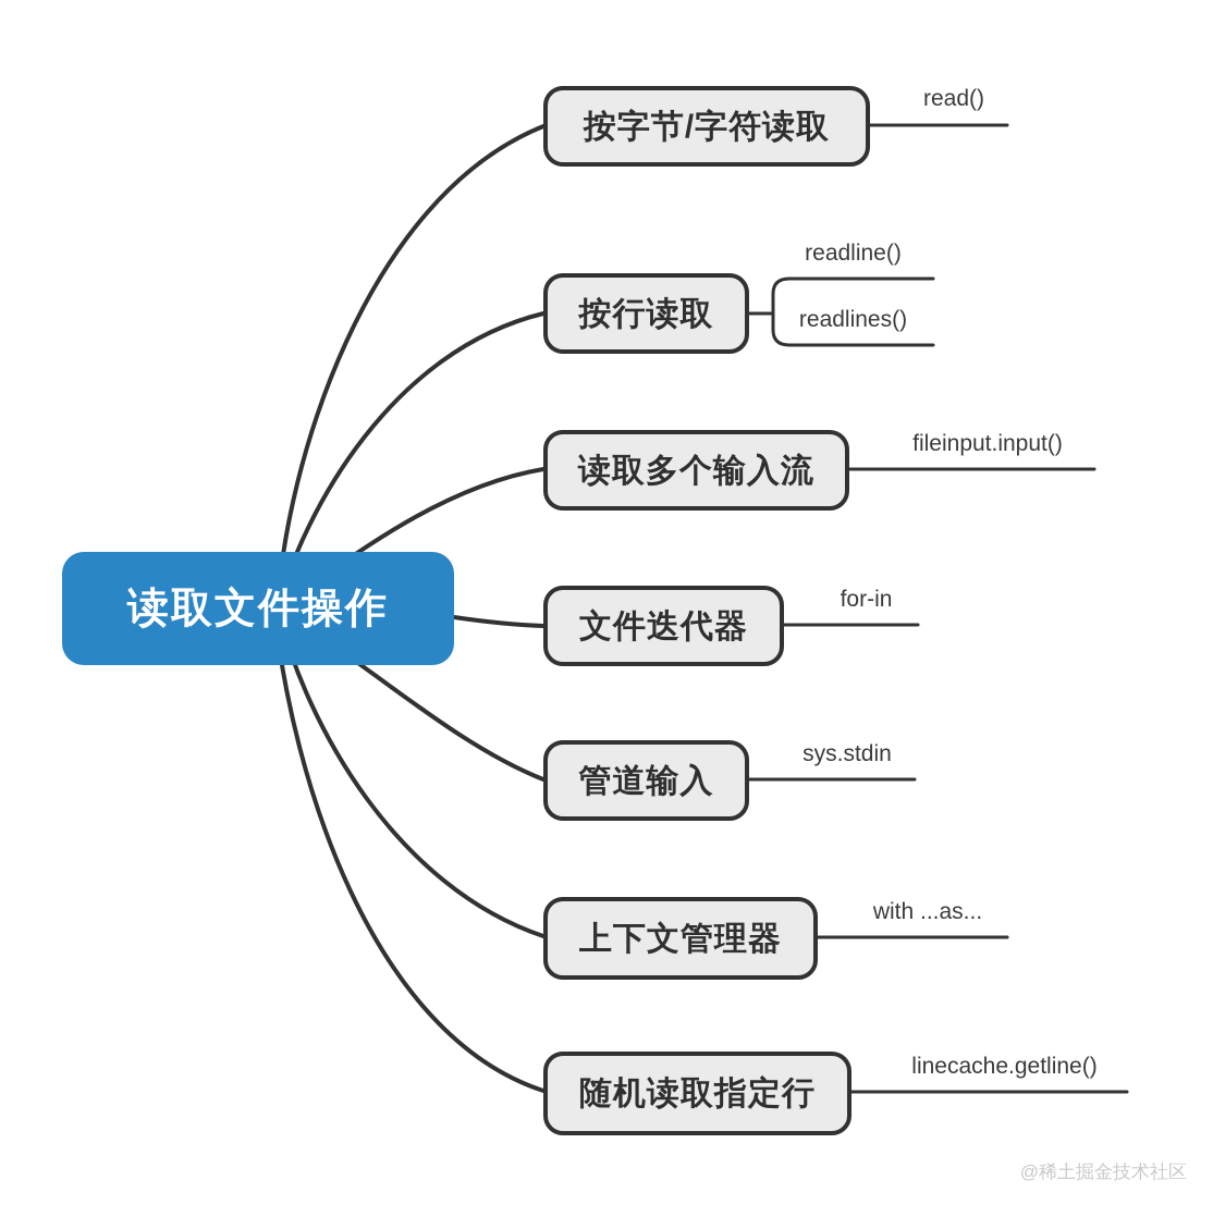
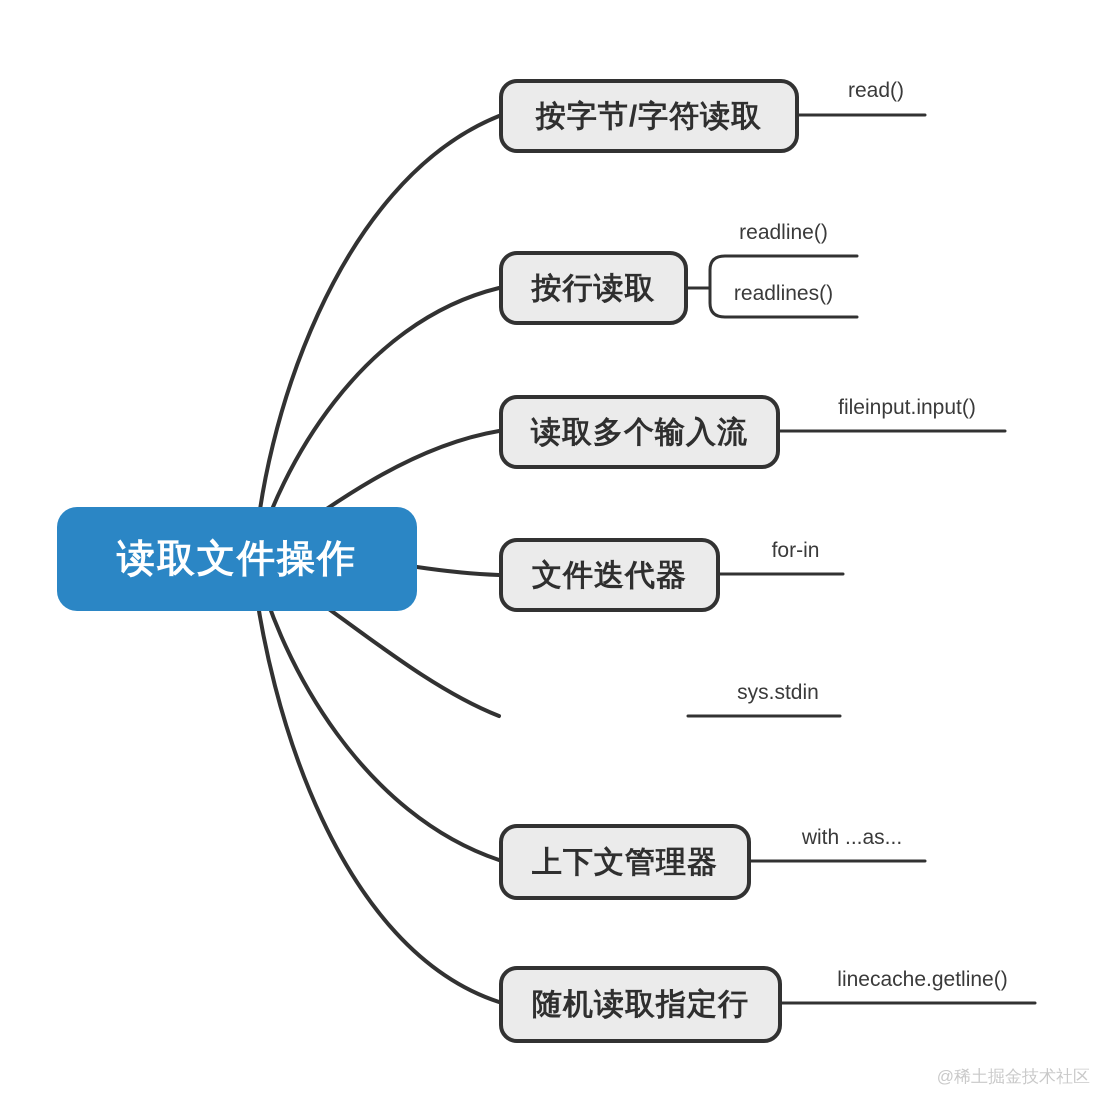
  读取文件操作
  按字节/字符读取
  按行读取
  读取多个输入流
  文件迭代器
- 管道输入
  上下文管理器
  随机读取指定行
  read()
  readline()
  readlines()
  fileinput.input()
  for-in
  sys.stdin
  with ...as...
  linecache.getline()
  @稀土掘金技术社区
